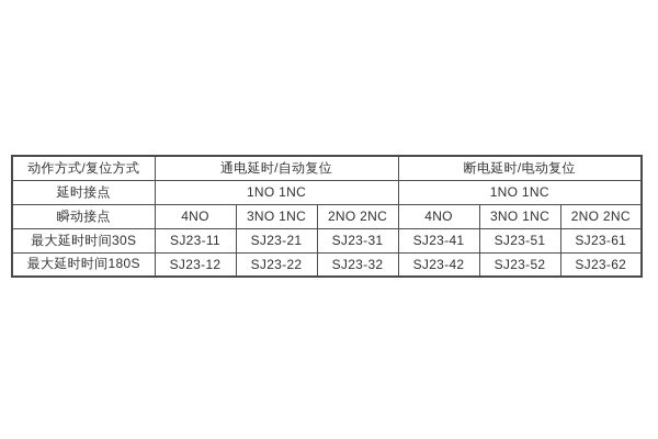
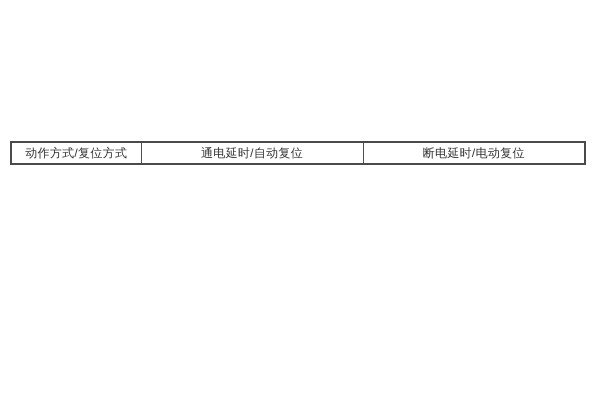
  动作方式/复位方式	通电延时/自动复位	断电延时/电动复位
- 延时接点	1NO 1NC	1NO 1NC
- 瞬动接点	4NO	3NO 1NC	2NO 2NC	4NO	3NO 1NC	2NO 2NC
- 最大延时时间30S	SJ23-11	SJ23-21	SJ23-31	SJ23-41	SJ23-51	SJ23-61
- 最大延时时间180S	SJ23-12	SJ23-22	SJ23-32	SJ23-42	SJ23-52	SJ23-62
